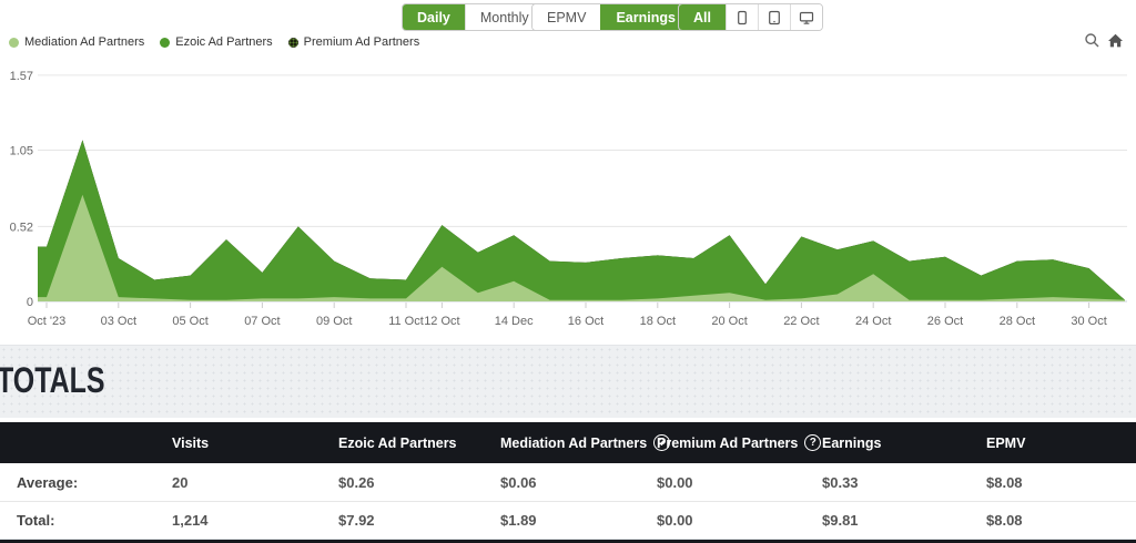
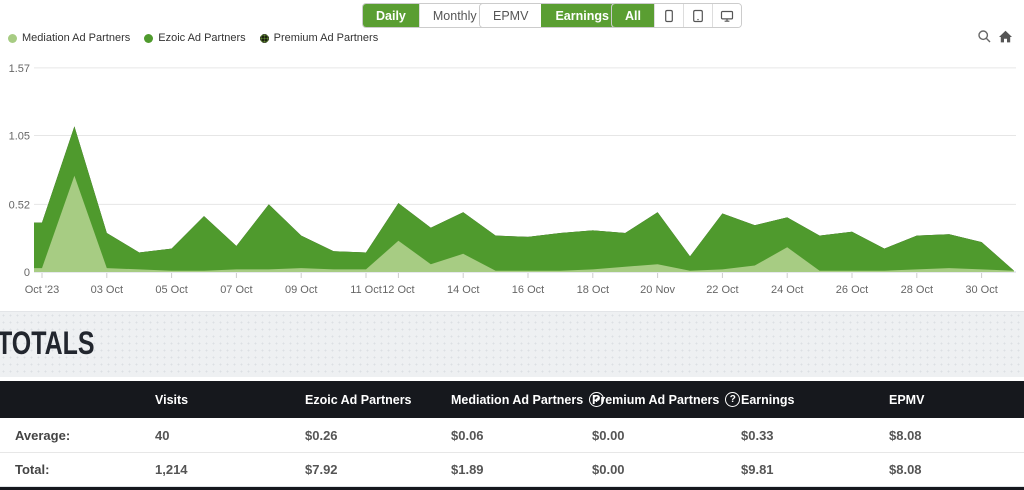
  0
  0.52
  1.05
  1.57
  Oct '23
  03 Oct
  05 Oct
  07 Oct
  09 Oct
  11 Oct
  12 Oct
- 14 Dec
+ 14 Oct
  16 Oct
  18 Oct
- 20 Oct
+ 20 Nov
  22 Oct
  24 Oct
  26 Oct
  28 Oct
  30 Oct
  Daily
  Monthly
  EPMV
  Earnings
  All
  Mediation Ad Partners
  Ezoic Ad Partners
  Premium Ad Partners
  TOTALS
  Visits
  Ezoic Ad Partners
  Mediation Ad Partners
  ?
  Premium Ad Partners
  ?
  Earnings
  EPMV
  Average:
- 20
+ 40
  $0.26
  $0.06
  $0.00
  $0.33
  $8.08
  Total:
  1,214
  $7.92
  $1.89
  $0.00
  $9.81
  $8.08
